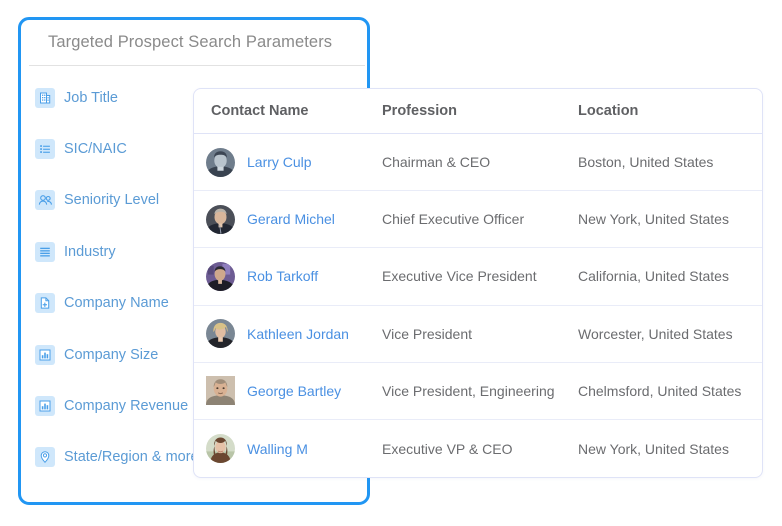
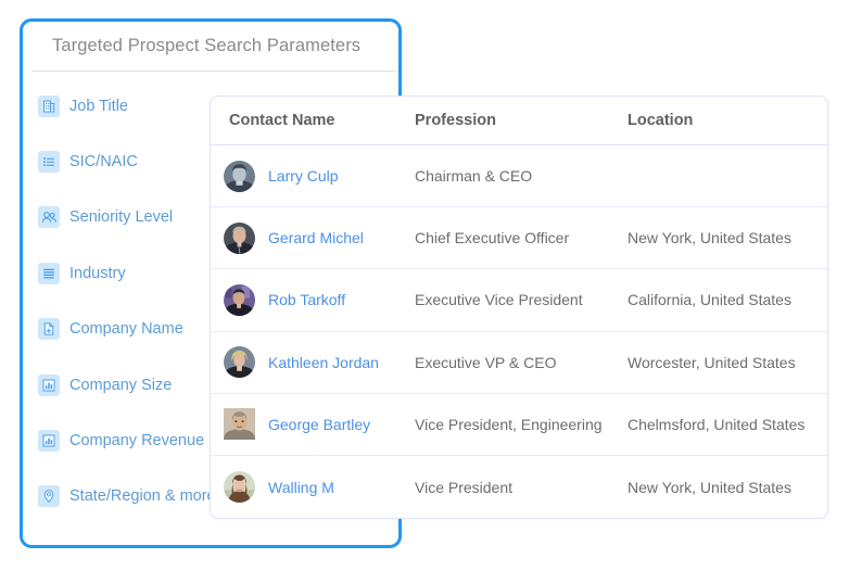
  Targeted Prospect Search Parameters
  Job Title
  SIC/NAIC
  Seniority Level
  Industry
  Company Name
  Company Size
  Company Revenue
  State/Region & mor
  Contact Name
  Profession
  Location
  Larry Culp
  Chairman & CEO
- Boston, United States
  Gerard Michel
  Chief Executive Officer
  New York, United States
  Rob Tarkoff
  Executive Vice President
  California, United States
  Kathleen Jordan
- Vice President
+ Executive VP & CEO
  Worcester, United States
  George Bartley
  Vice President, Engineering
  Chelmsford, United States
  Walling M
- Executive VP & CEO
+ Vice President
  New York, United States
